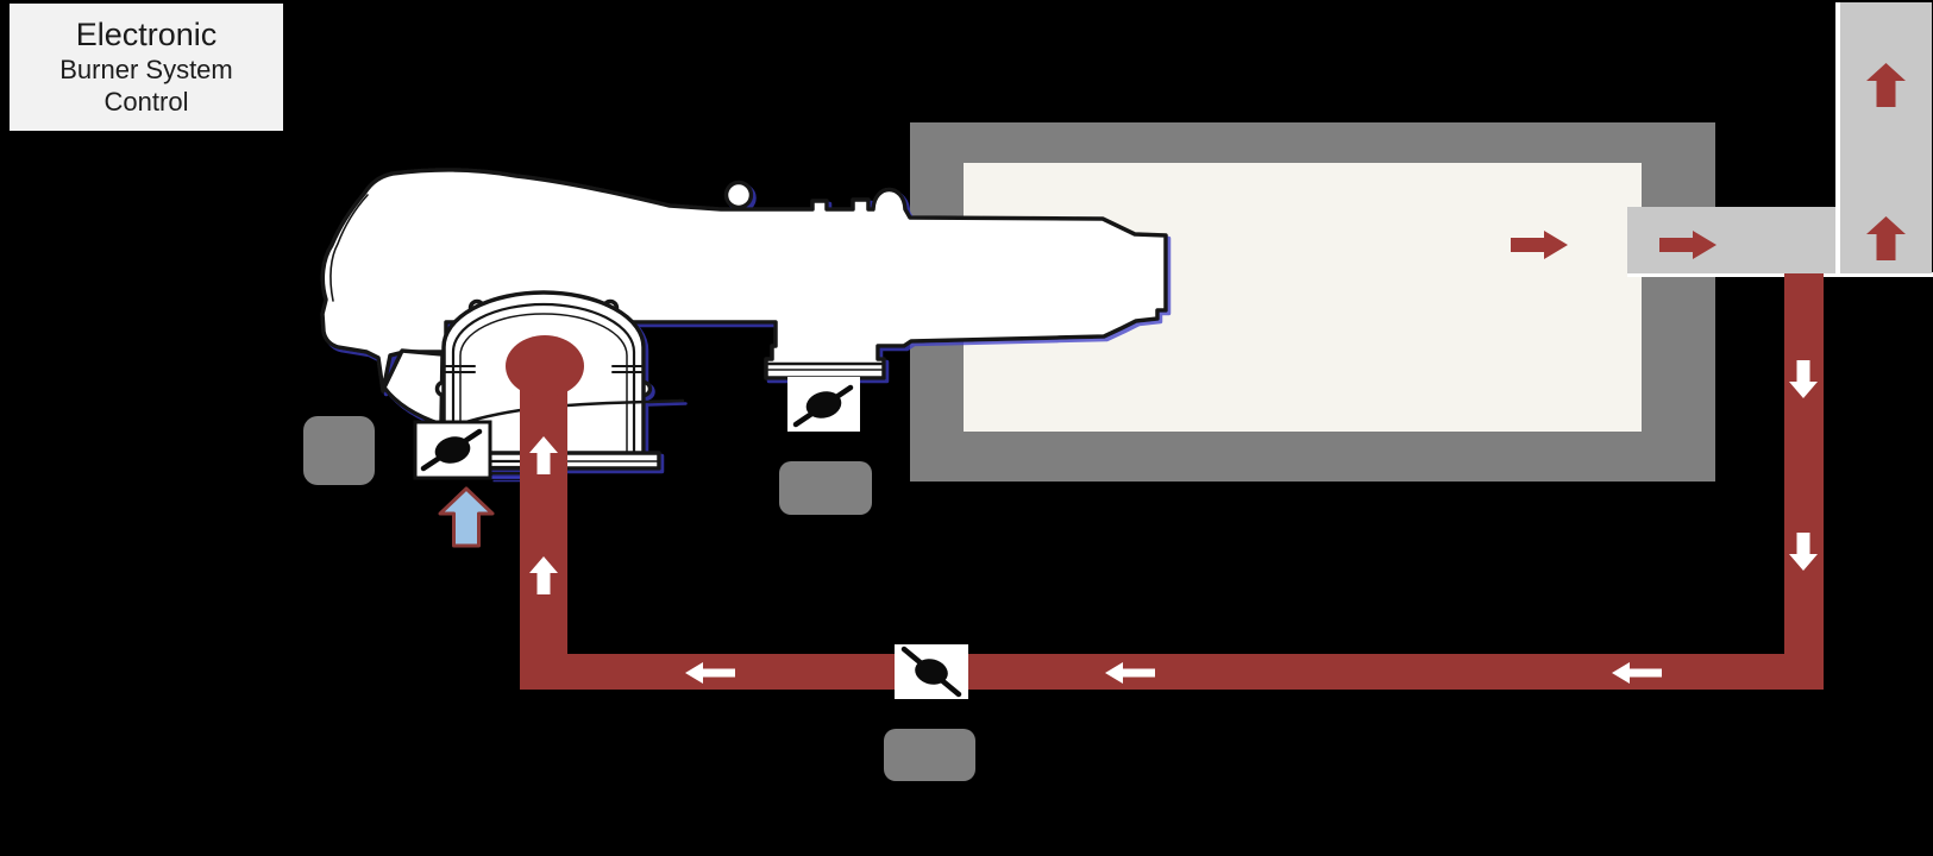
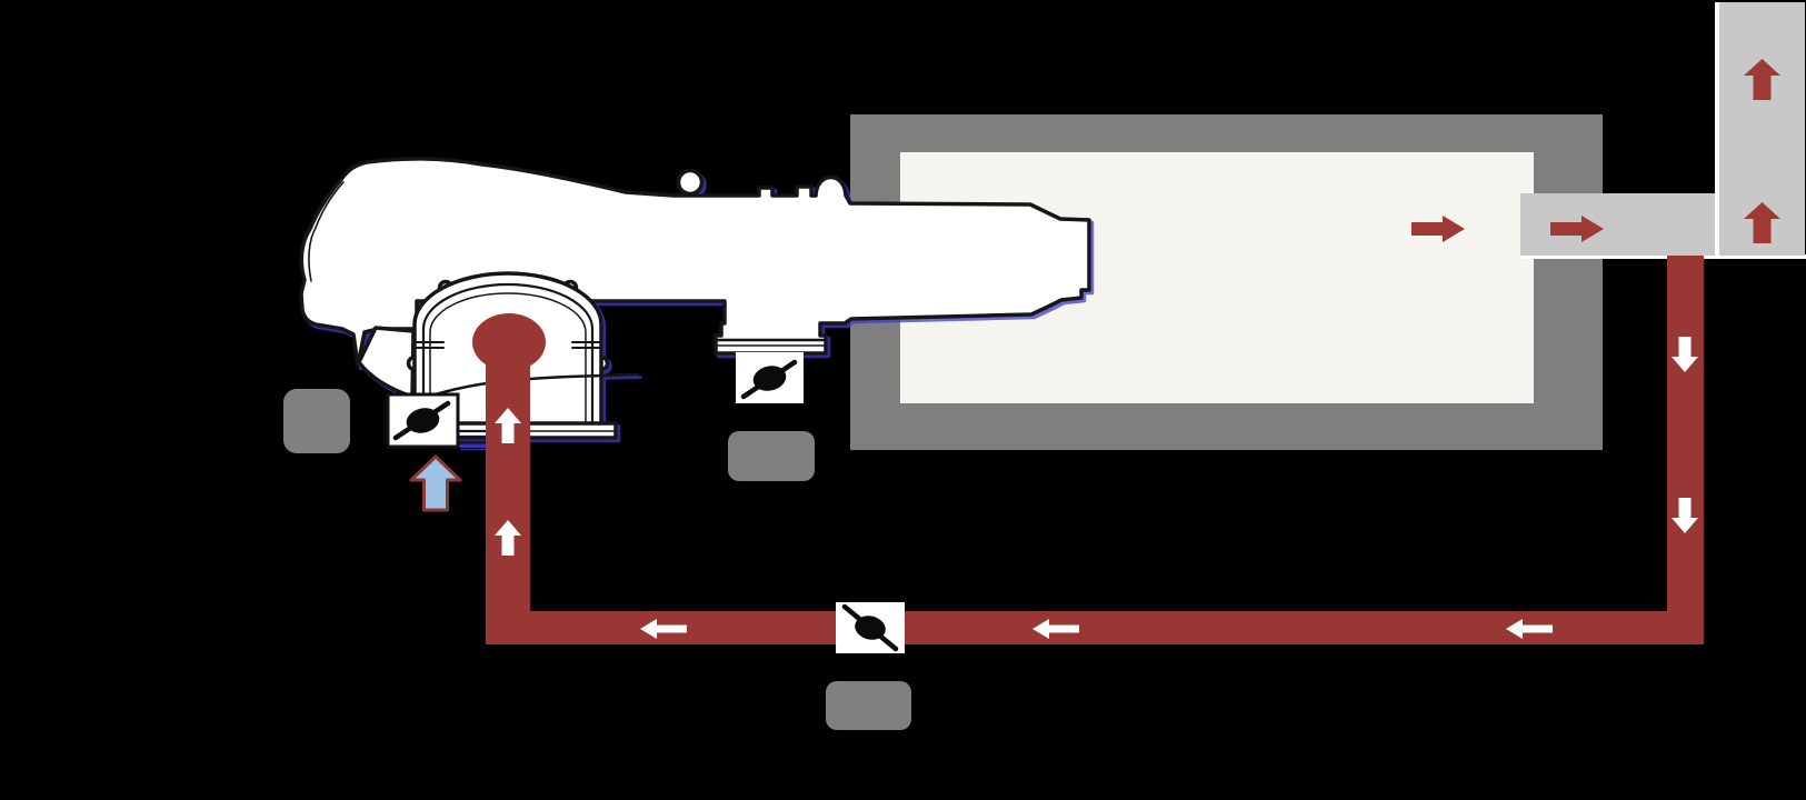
- Electronic
- Burner System
- Control
